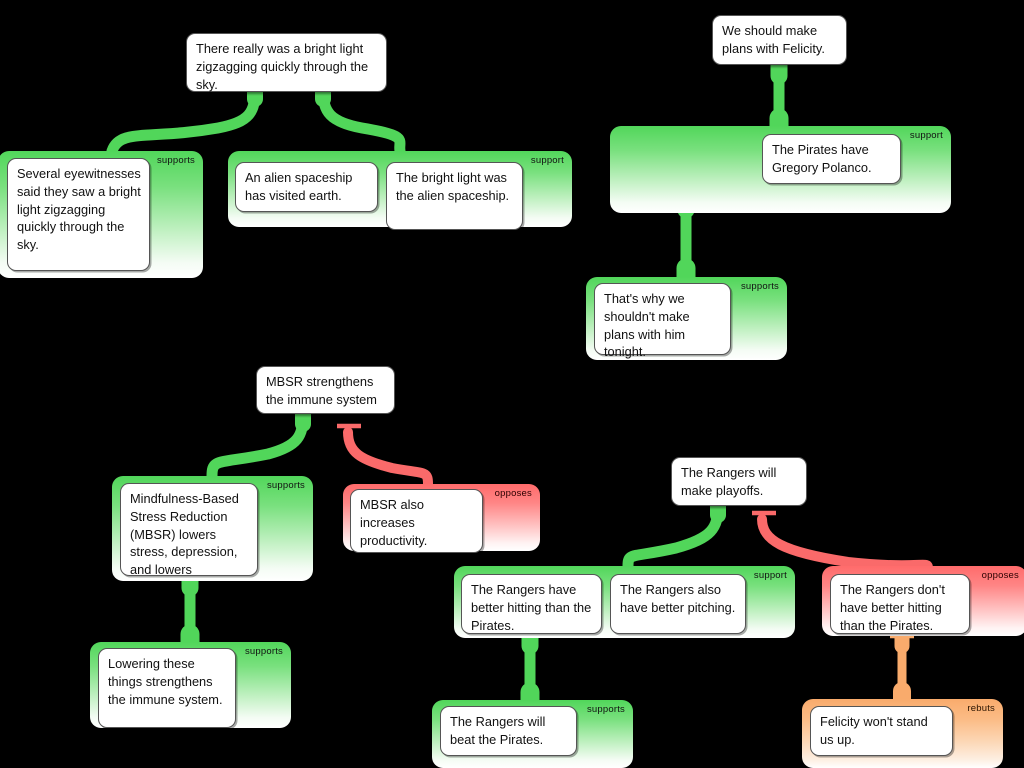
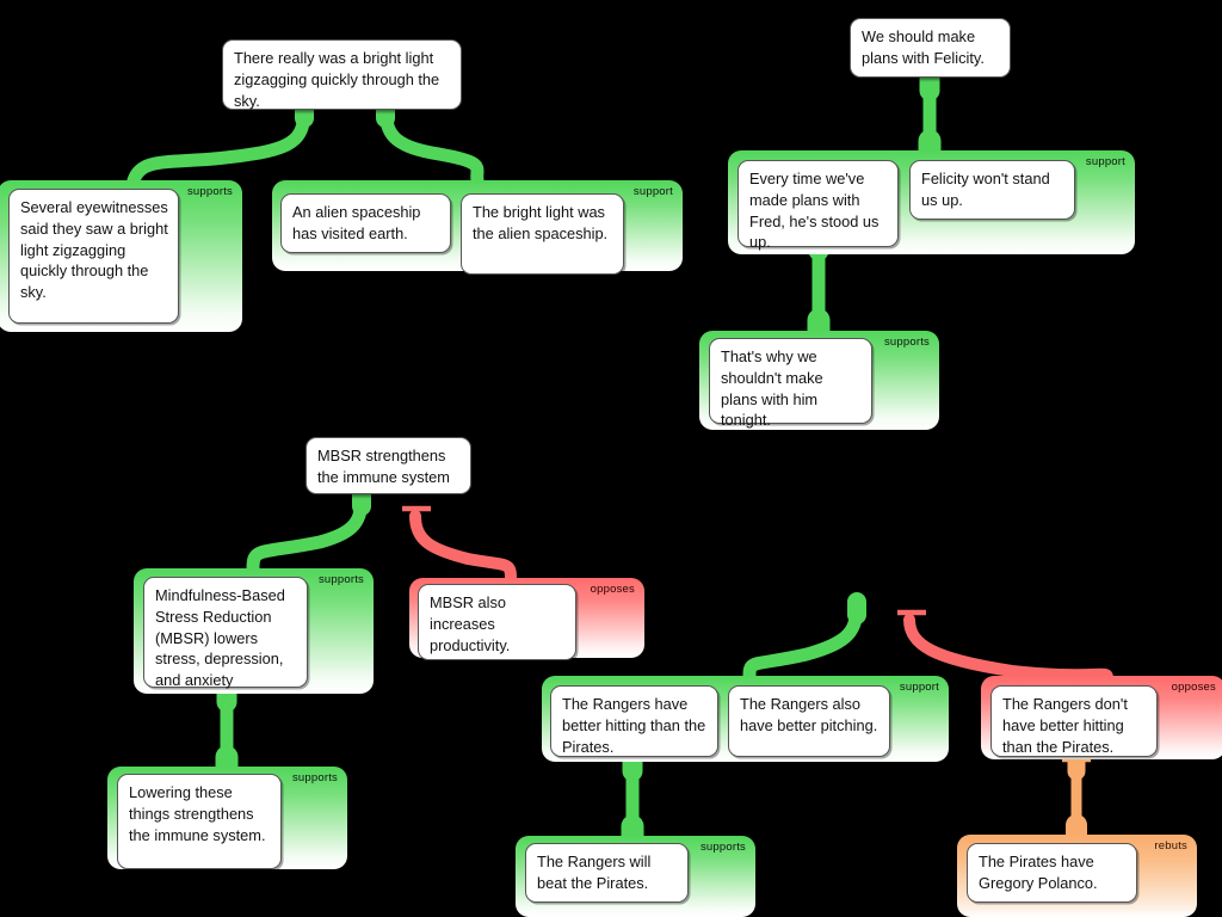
  supports
  support
  There really was a bright light zigzagging quickly through the sky.
  Several eyewitnesses said they saw a bright light zigzagging quickly through the sky.
  An alien spaceship has visited earth.
  The bright light was the alien spaceship.
  support
  supports
  We should make plans with Felicity.
+ Every time we've made plans with Fred, he's stood us up.
- The Pirates have Gregory Polanco.
+ Felicity won't stand us up.
  That's why we shouldn't make plans with him tonight.
  supports
  opposes
  supports
  MBSR strengthens the immune system
- Mindfulness-Based Stress Reduction (MBSR) lowers stress, depression, and lowers
+ Mindfulness-Based Stress Reduction (MBSR) lowers stress, depression, and anxiety
  MBSR also increases productivity.
  Lowering these things strengthens the immune system.
  support
  opposes
  supports
  rebuts
- The Rangers will make playoffs.
  The Rangers have better hitting than the Pirates.
  The Rangers also have better pitching.
  The Rangers don't have better hitting than the Pirates.
  The Rangers will beat the Pirates.
- Felicity won't stand us up.
+ The Pirates have Gregory Polanco.
